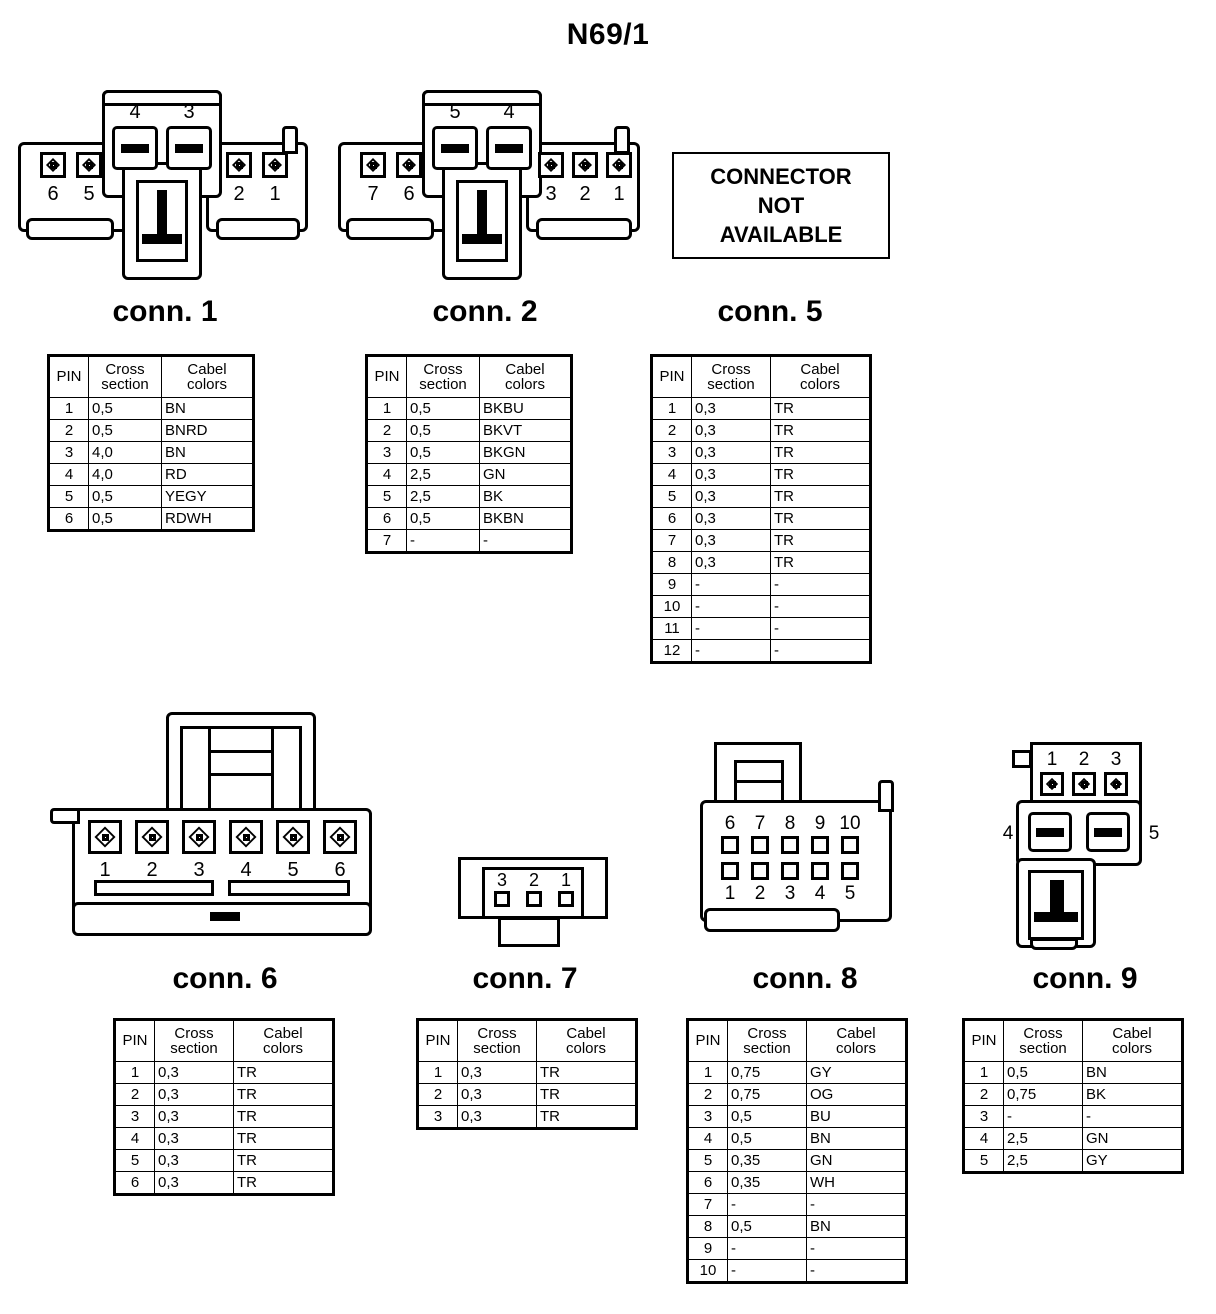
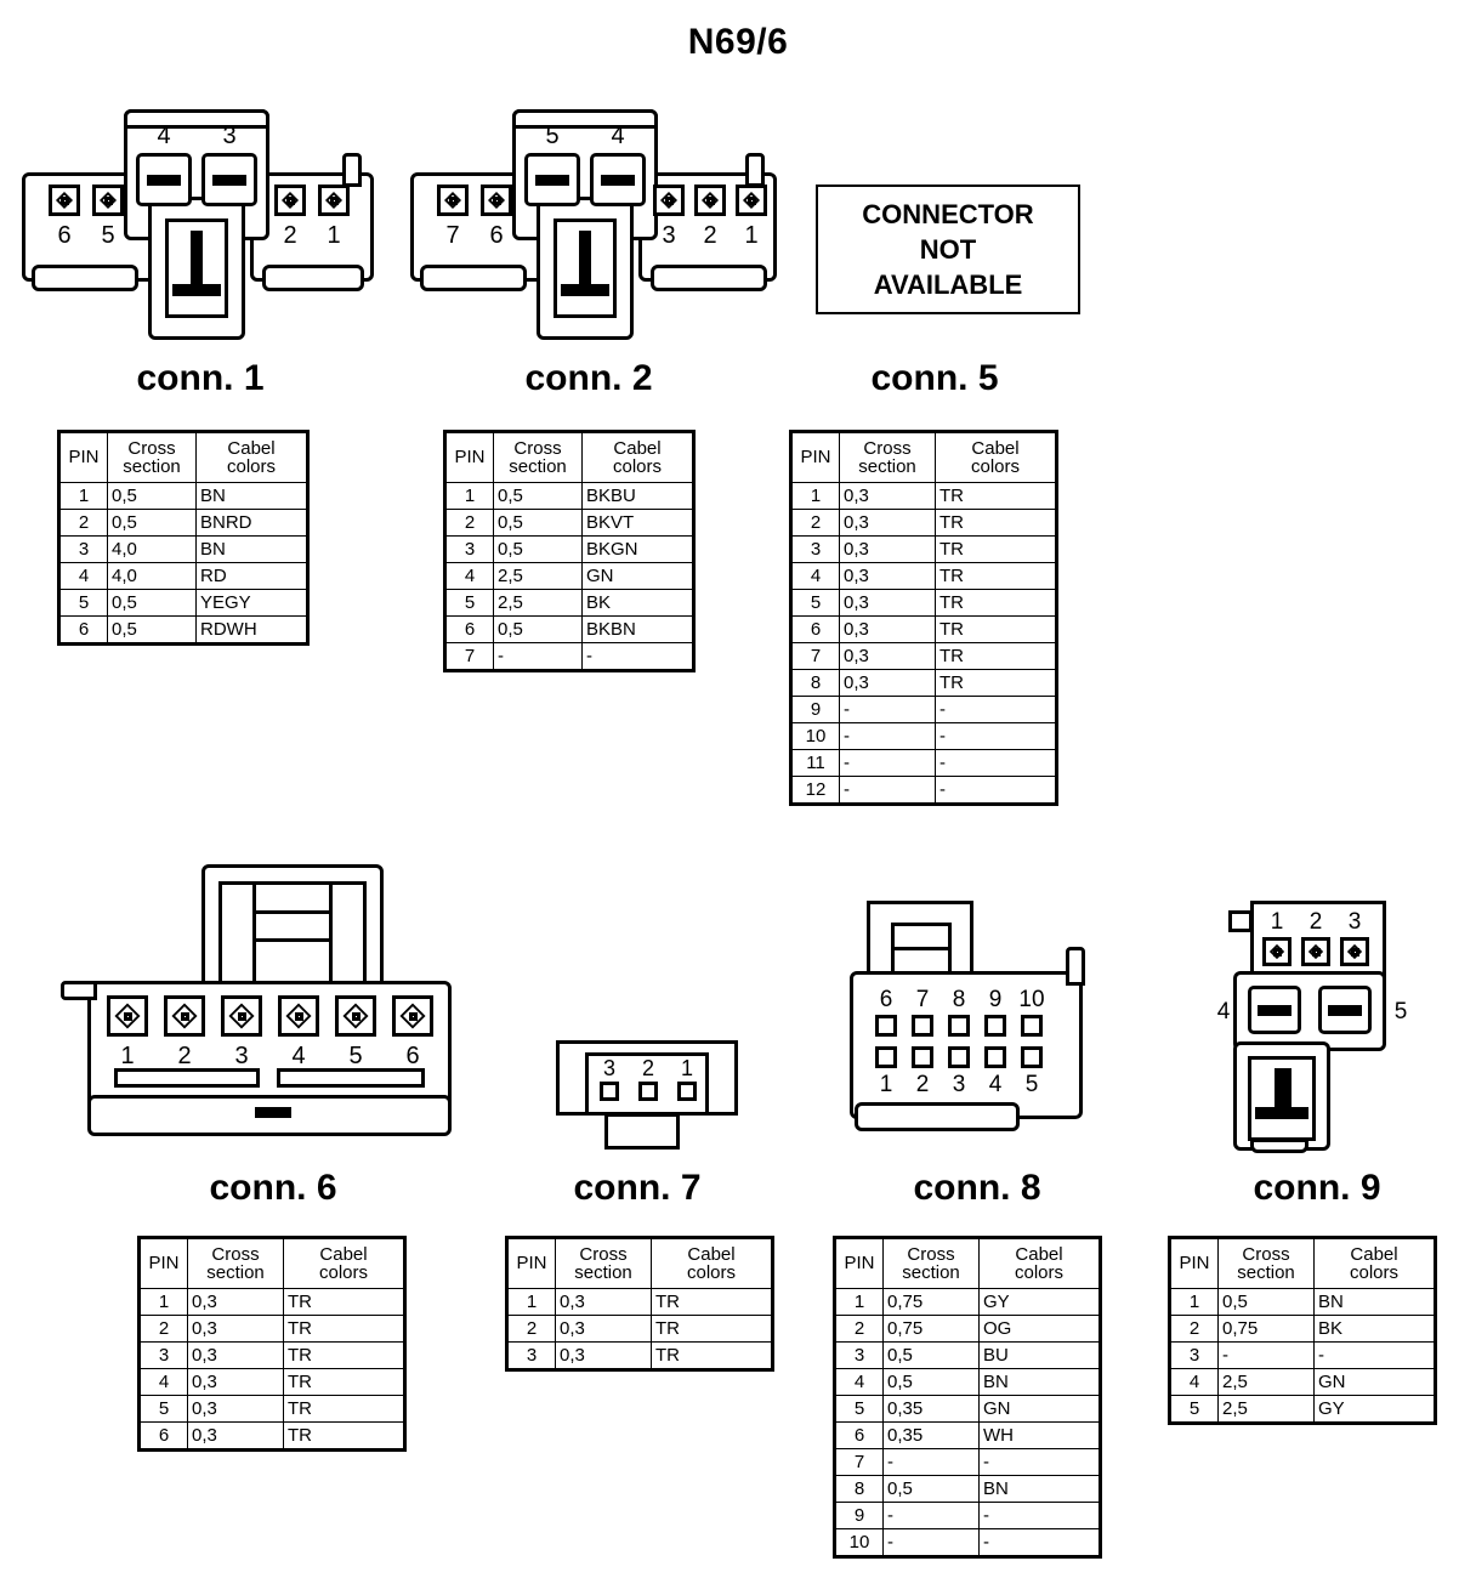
- N69/1
+ N69/6
  4
  3
  6
  5
  2
  1
  conn. 1
  PIN	Cross section	Cabel colors
  1	0,5	BN
  2	0,5	BNRD
  3	4,0	BN
  4	4,0	RD
  5	0,5	YEGY
  6	0,5	RDWH
  5
  4
  7
  6
  3
  2
  1
  conn. 2
  PIN	Cross section	Cabel colors
  1	0,5	BKBU
  2	0,5	BKVT
  3	0,5	BKGN
  4	2,5	GN
  5	2,5	BK
  6	0,5	BKBN
  7	-	-
  CONNECTOR
  NOT
  AVAILABLE
  conn. 5
  PIN	Cross section	Cabel colors
  1	0,3	TR
  2	0,3	TR
  3	0,3	TR
  4	0,3	TR
  5	0,3	TR
  6	0,3	TR
  7	0,3	TR
  8	0,3	TR
  9	-	-
  10	-	-
  11	-	-
  12	-	-
  1
  2
  3
  4
  5
  6
  conn. 6
  PIN	Cross section	Cabel colors
  1	0,3	TR
  2	0,3	TR
  3	0,3	TR
  4	0,3	TR
  5	0,3	TR
  6	0,3	TR
  3
  2
  1
  conn. 7
  PIN	Cross section	Cabel colors
  1	0,3	TR
  2	0,3	TR
  3	0,3	TR
  6
  7
  8
  9
  10
  1
  2
  3
  4
  5
  conn. 8
  PIN	Cross section	Cabel colors
  1	0,75	GY
  2	0,75	OG
  3	0,5	BU
  4	0,5	BN
  5	0,35	GN
  6	0,35	WH
  7	-	-
  8	0,5	BN
  9	-	-
  10	-	-
  1
  2
  3
  4
  5
  conn. 9
  PIN	Cross section	Cabel colors
  1	0,5	BN
  2	0,75	BK
  3	-	-
  4	2,5	GN
  5	2,5	GY
